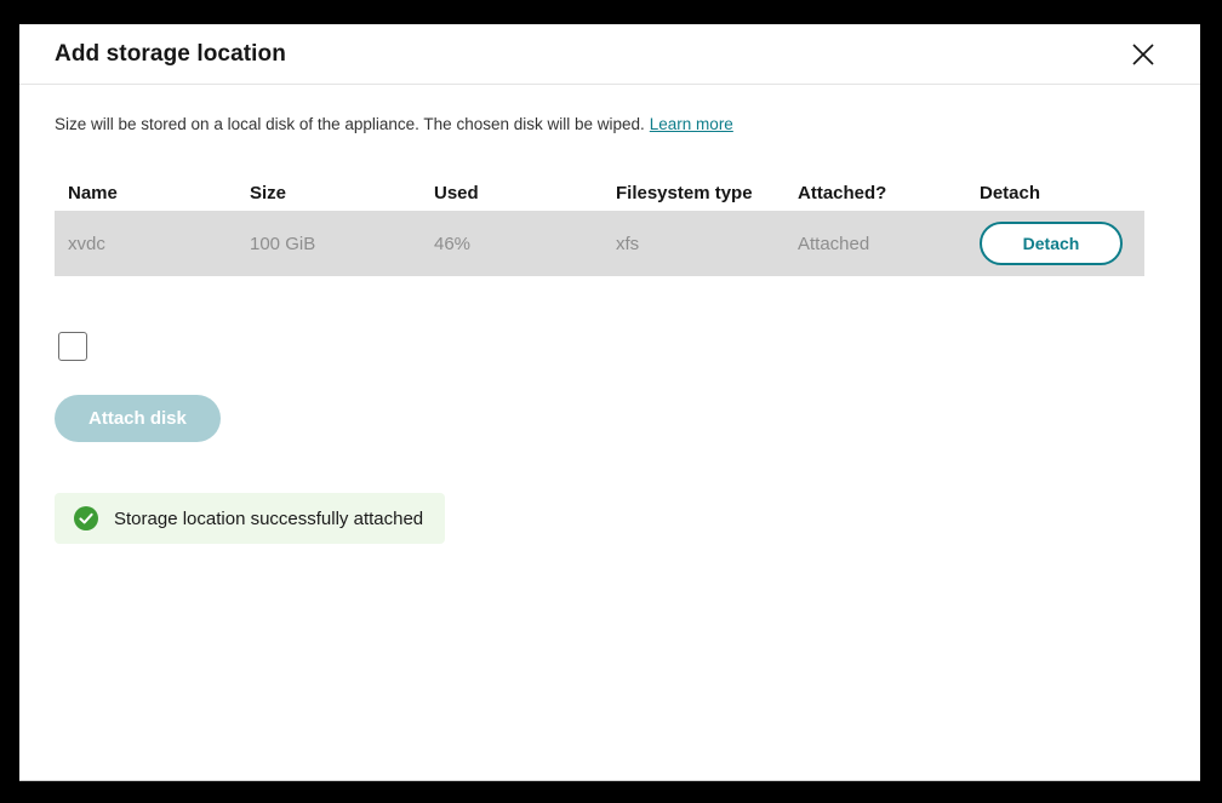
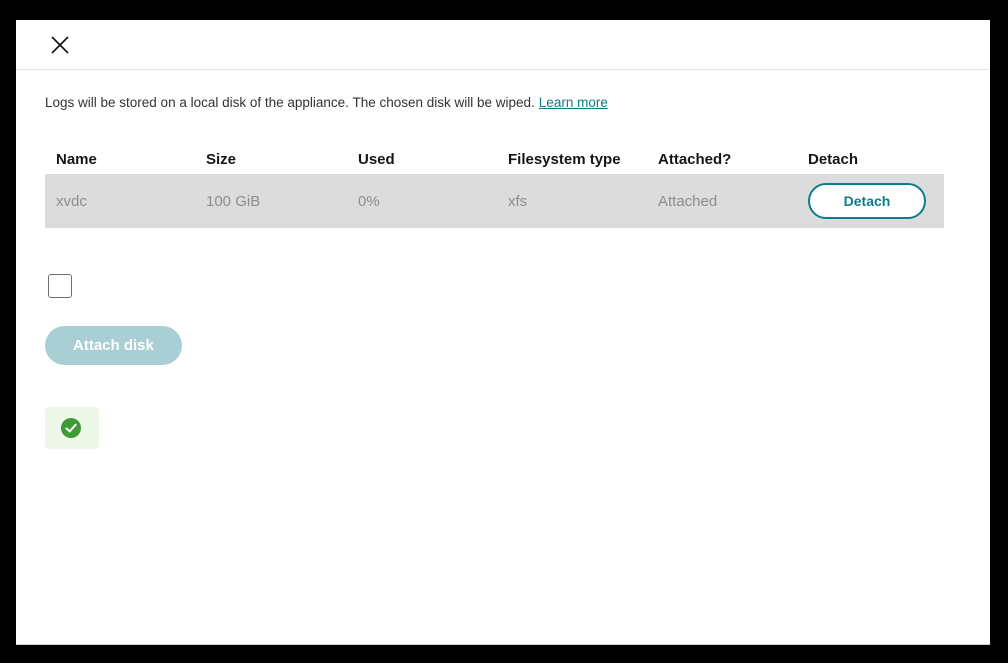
- Add storage location
- Size will be stored on a local disk of the appliance. The chosen disk will be wiped. Learn more
+ Logs will be stored on a local disk of the appliance. The chosen disk will be wiped. Learn more
  Name
  Size
  Used
  Filesystem type
  Attached?
  Detach
  xvdc
  100 GiB
- 46%
+ 0%
  xfs
  Attached
  Detach
  Attach disk
- Storage location successfully attached
